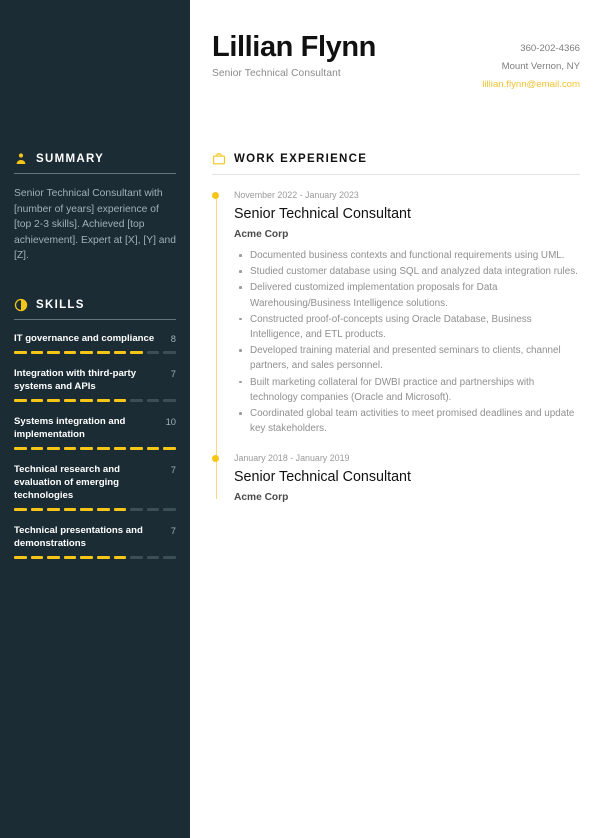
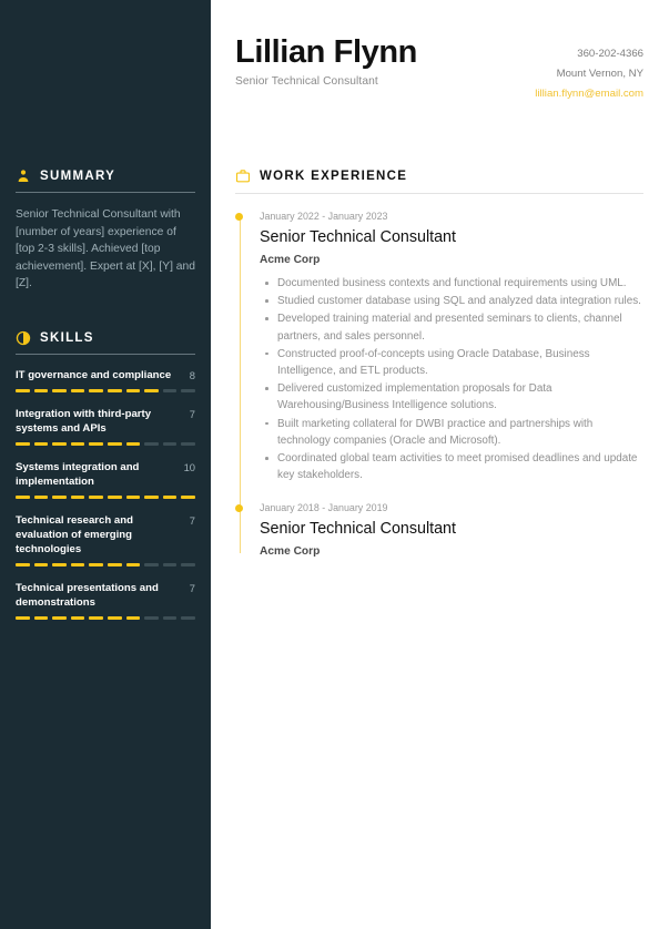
  SUMMARY
  Senior Technical Consultant with [number of years] experience of [top 2-3 skills]. Achieved [top achievement]. Expert at [X], [Y] and [Z].
  SKILLS
  IT governance and compliance
  8
  Integration with third-party systems and APIs
  7
  Systems integration and implementation
  10
  Technical research and evaluation of emerging technologies
  7
  Technical presentations and demonstrations
  7
  Lillian Flynn
  Senior Technical Consultant
  360-202-4366
  Mount Vernon, NY
  lillian.flynn@email.com
  WORK EXPERIENCE
- November 2022 - January 2023
+ January 2022 - January 2023
  Senior Technical Consultant
  Acme Corp
  Documented business contexts and functional requirements using UML.
  Studied customer database using SQL and analyzed data integration rules.
- Delivered customized implementation proposals for Data Warehousing/Business Intelligence solutions.
+ Developed training material and presented seminars to clients, channel partners, and sales personnel.
  Constructed proof-of-concepts using Oracle Database, Business Intelligence, and ETL products.
- Developed training material and presented seminars to clients, channel partners, and sales personnel.
+ Delivered customized implementation proposals for Data Warehousing/Business Intelligence solutions.
  Built marketing collateral for DWBI practice and partnerships with technology companies (Oracle and Microsoft).
  Coordinated global team activities to meet promised deadlines and update key stakeholders.
  January 2018 - January 2019
  Senior Technical Consultant
  Acme Corp
